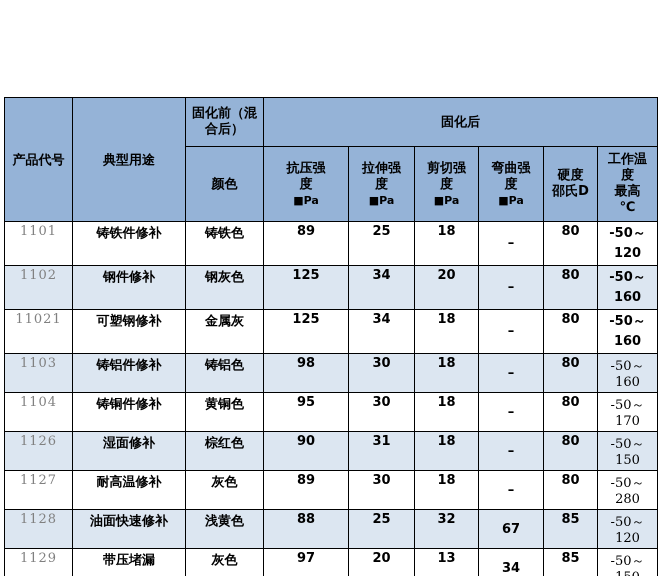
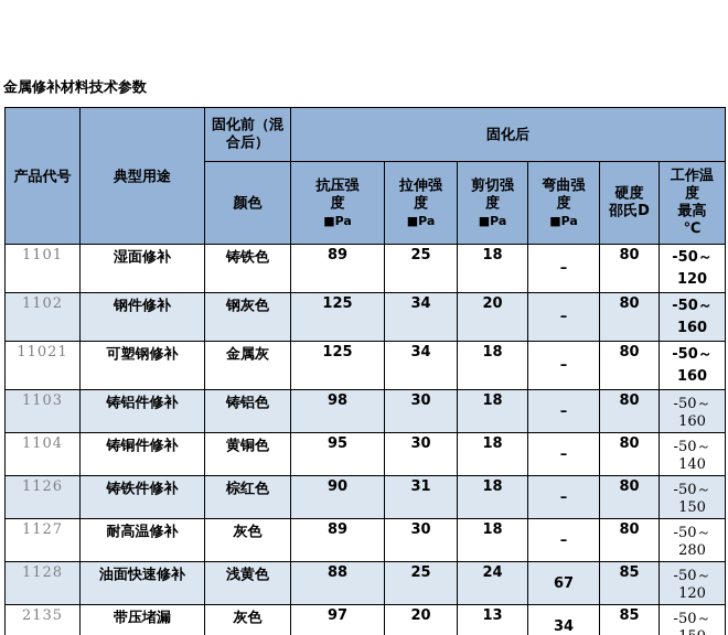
+ 金属修补材料技术参数
  产品代号	典型用途	固化前（混 合后）	固化后
  颜色	抗压强 度 ■Pa	拉伸强 度 ■Pa	剪切强 度 ■Pa	弯曲强 度 ■Pa	硬度 邵氏D	工作温 度 最高 ℃
- 1101	铸铁件修补	铸铁色	89	25	18	–	80	-50～120
+ 1101	湿面修补	铸铁色	89	25	18	–	80	-50～120
  1102	钢件修补	钢灰色	125	34	20	–	80	-50～160
  11021	可塑钢修补	金属灰	125	34	18	–	80	-50～160
  1103	铸铝件修补	铸铝色	98	30	18	–	80	-50～160
- 1104	铸铜件修补	黄铜色	95	30	18	–	80	-50～170
+ 1104	铸铜件修补	黄铜色	95	30	18	–	80	-50～140
- 1126	湿面修补	棕红色	90	31	18	–	80	-50～150
+ 1126	铸铁件修补	棕红色	90	31	18	–	80	-50～150
  1127	耐高温修补	灰色	89	30	18	–	80	-50～280
- 1128	油面快速修补	浅黄色	88	25	32	67	85	-50～120
+ 1128	油面快速修补	浅黄色	88	25	24	67	85	-50～120
- 1129	带压堵漏	灰色	97	20	13	34	85	-50～
+ 2135	带压堵漏	灰色	97	20	13	34	85	-50～
